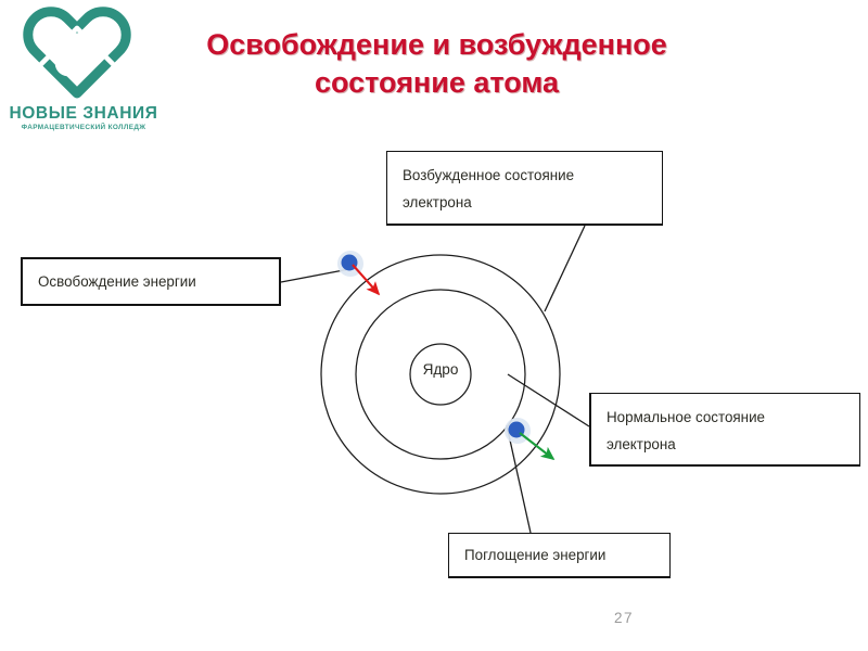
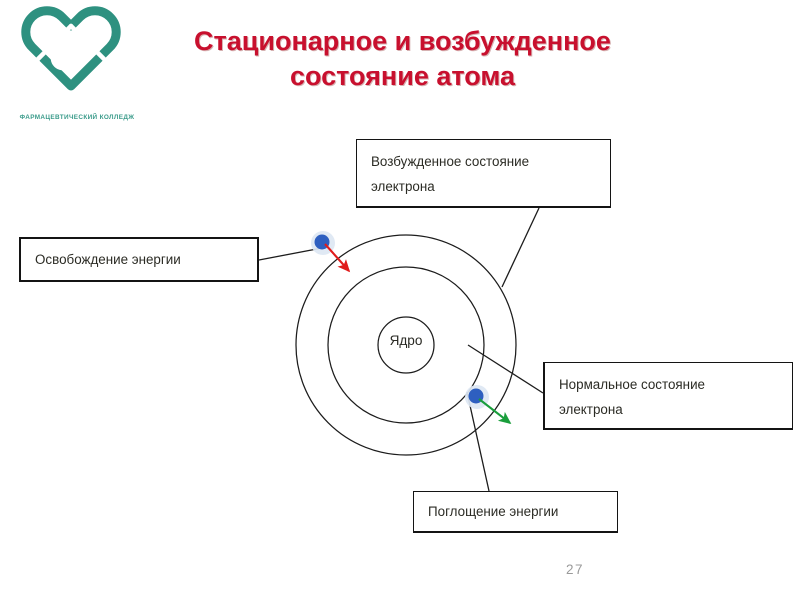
- НОВЫЕ ЗНАНИЯ
- Освобождение и возбужденное состояние атома
+ Стационарное и возбужденное состояние атома
  Возбужденное состояние
  электрона
  Освобождение энергии
  Нормальное состояние
  электрона
  Поглощение энергии
  Ядро
  27
